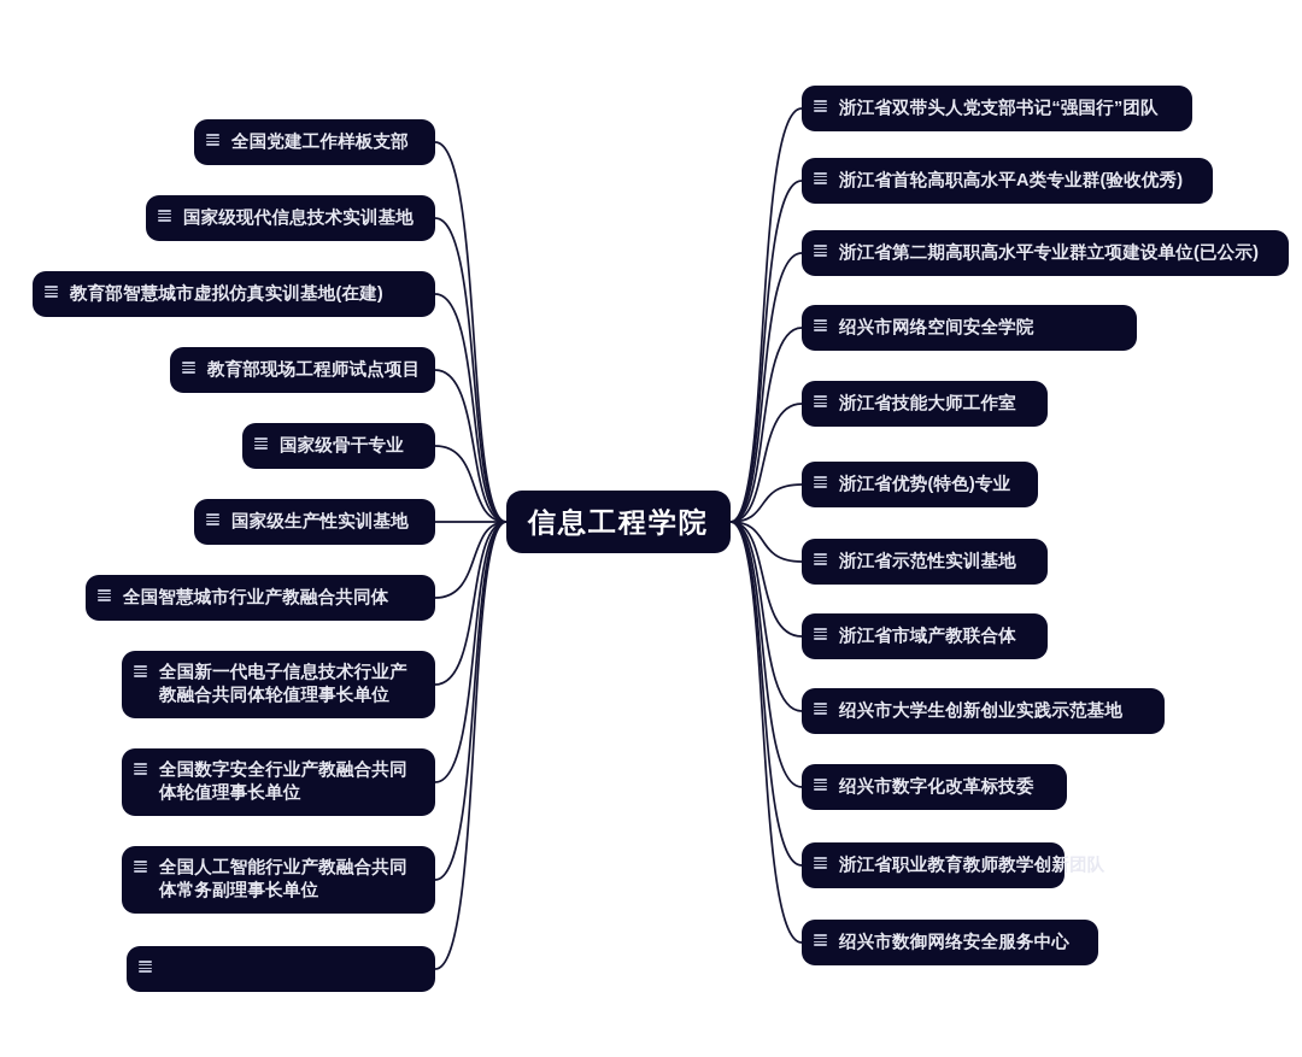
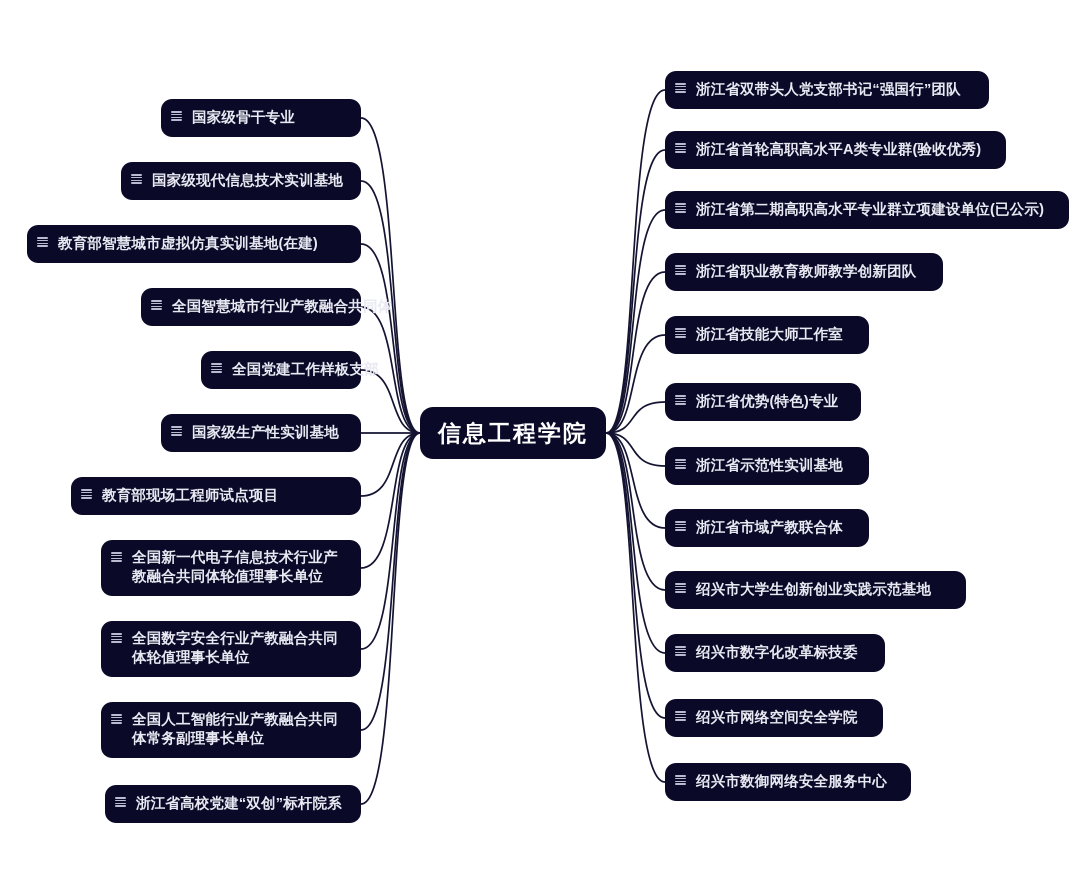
- 全国党建工作样板支部
+ 国家级骨干专业
  国家级现代信息技术实训基地
  教育部智慧城市虚拟仿真实训基地(在建)
- 教育部现场工程师试点项目
+ 全国智慧城市行业产教融合共同体
- 国家级骨干专业
+ 全国党建工作样板支部
  国家级生产性实训基地
- 全国智慧城市行业产教融合共同体
+ 教育部现场工程师试点项目
  全国新一代电子信息技术行业产教融合共同体轮值理事长单位
  全国数字安全行业产教融合共同体轮值理事长单位
  全国人工智能行业产教融合共同体常务副理事长单位
+ 浙江省高校党建“双创”标杆院系
  浙江省双带头人党支部书记“强国行”团队
  浙江省首轮高职高水平A类专业群(验收优秀)
  浙江省第二期高职高水平专业群立项建设单位(已公示)
- 绍兴市网络空间安全学院
+ 浙江省职业教育教师教学创新团队
  浙江省技能大师工作室
  浙江省优势(特色)专业
  浙江省示范性实训基地
  浙江省市域产教联合体
  绍兴市大学生创新创业实践示范基地
  绍兴市数字化改革标技委
- 浙江省职业教育教师教学创新团队
+ 绍兴市网络空间安全学院
  绍兴市数御网络安全服务中心
  信息工程学院
